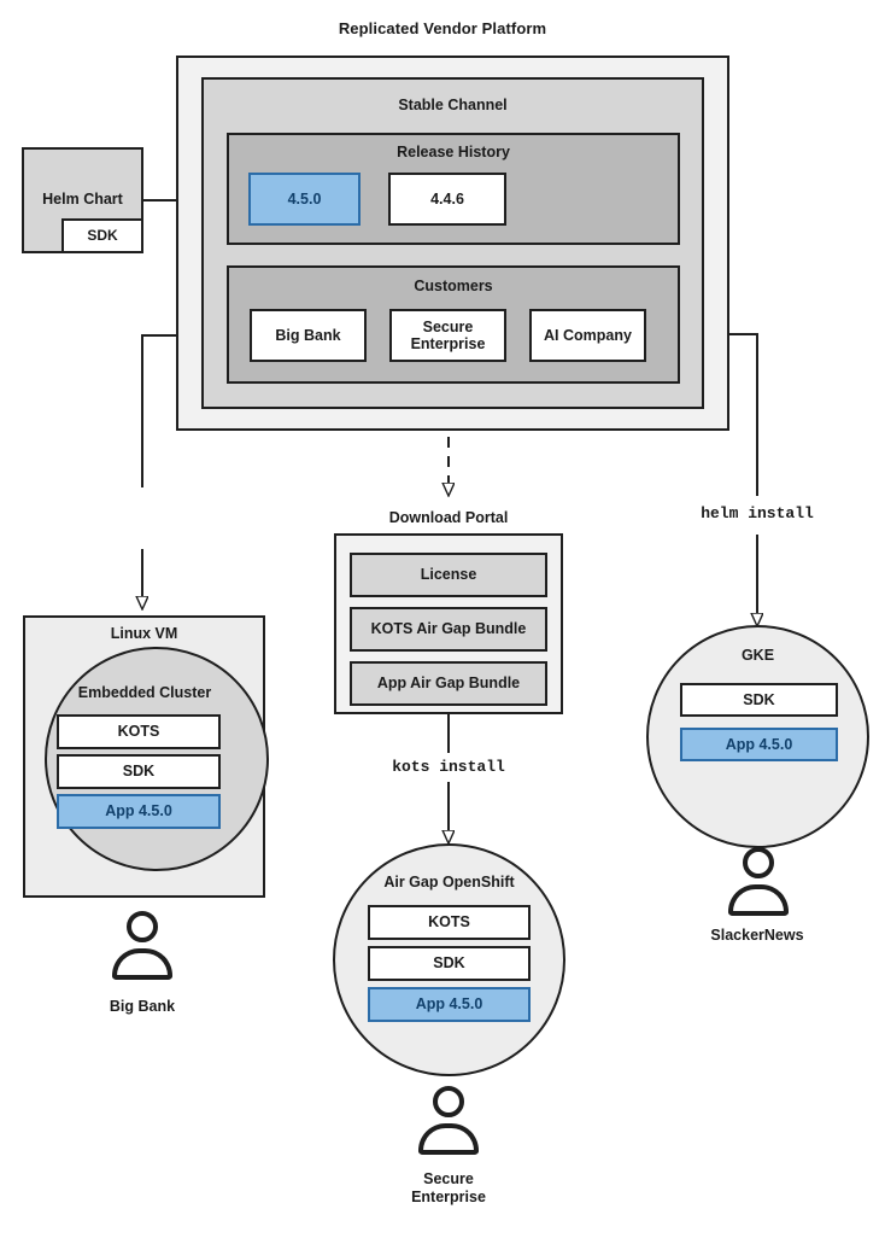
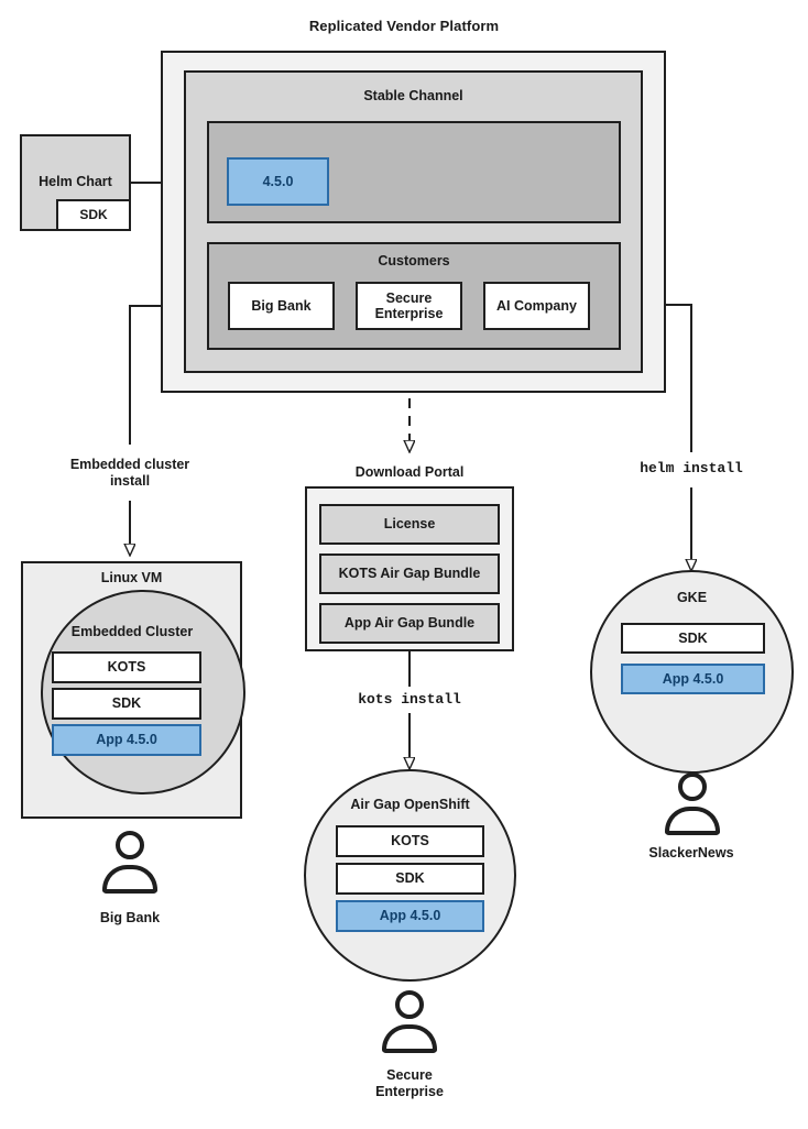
  Replicated Vendor Platform
  Stable Channel
- Release History
  4.5.0
- 4.4.6
  Customers
  Big Bank
  Secure
  Enterprise
  AI Company
  Helm Chart
  SDK
+ Embedded cluster
+ install
  kots install
  helm install
  Download Portal
  License
  KOTS Air Gap Bundle
  App Air Gap Bundle
  Linux VM
  Embedded Cluster
  KOTS
  SDK
  App 4.5.0
  Big Bank
  Air Gap OpenShift
  KOTS
  SDK
  App 4.5.0
  Secure
  Enterprise
  GKE
  SDK
  App 4.5.0
  SlackerNews
